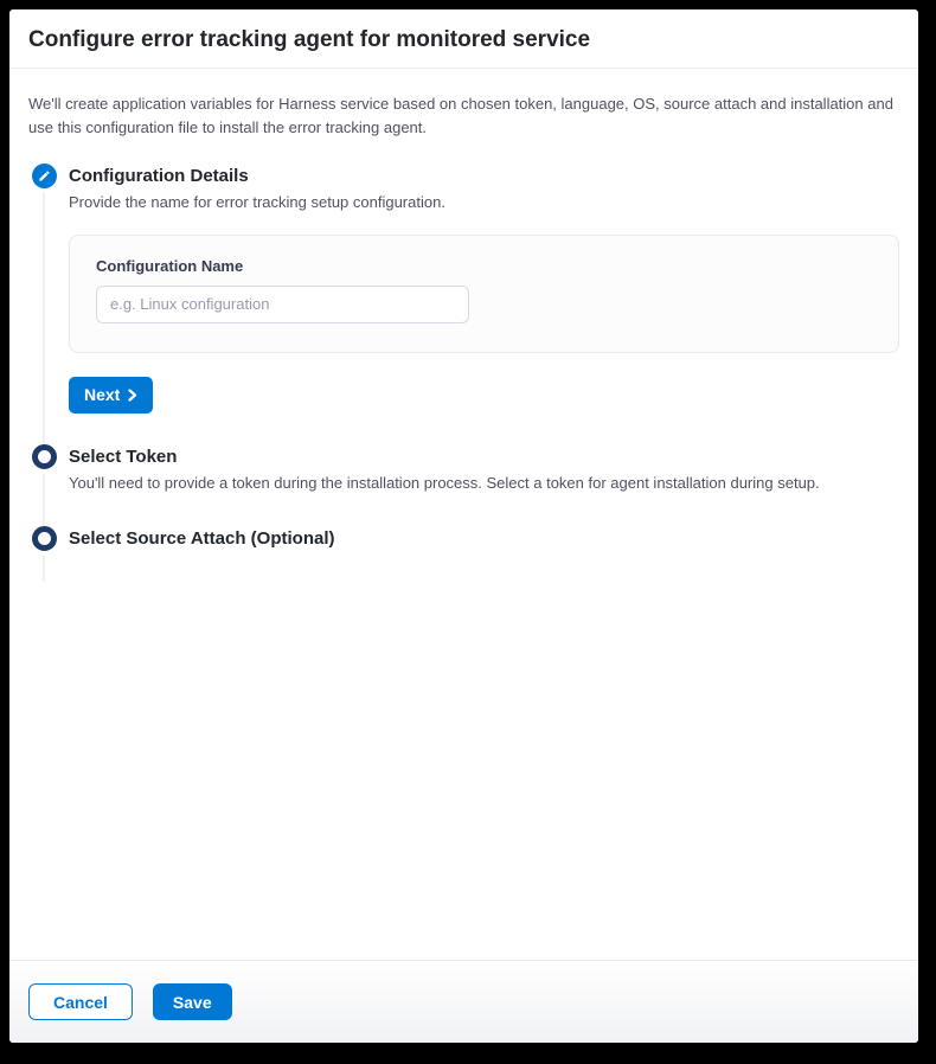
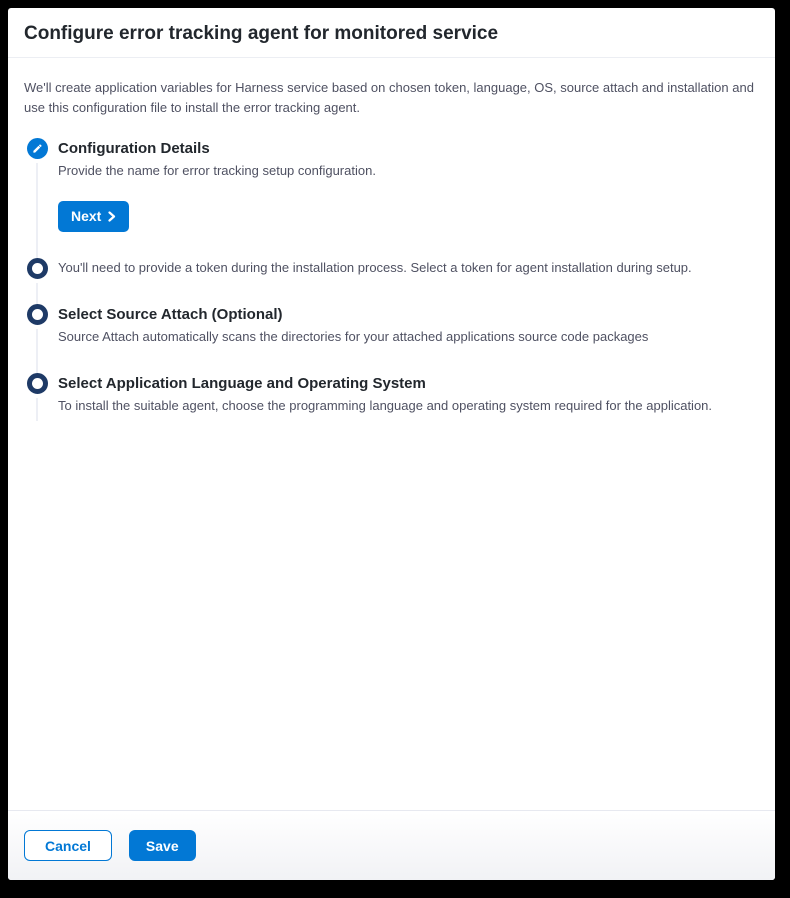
  Configure error tracking agent for monitored service
  We'll create application variables for Harness service based on chosen token, language, OS, source attach and installation and use this configuration file to install the error tracking agent.
  Configuration Details
  Provide the name for error tracking setup configuration.
- Configuration Name
- e.g. Linux configuration
  Next
- Select Token
  You'll need to provide a token during the installation process. Select a token for agent installation during setup.
  Select Source Attach (Optional)
+ Source Attach automatically scans the directories for your attached applications source code packages
+ Select Application Language and Operating System
+ To install the suitable agent, choose the programming language and operating system required for the application.
  Cancel
  Save
